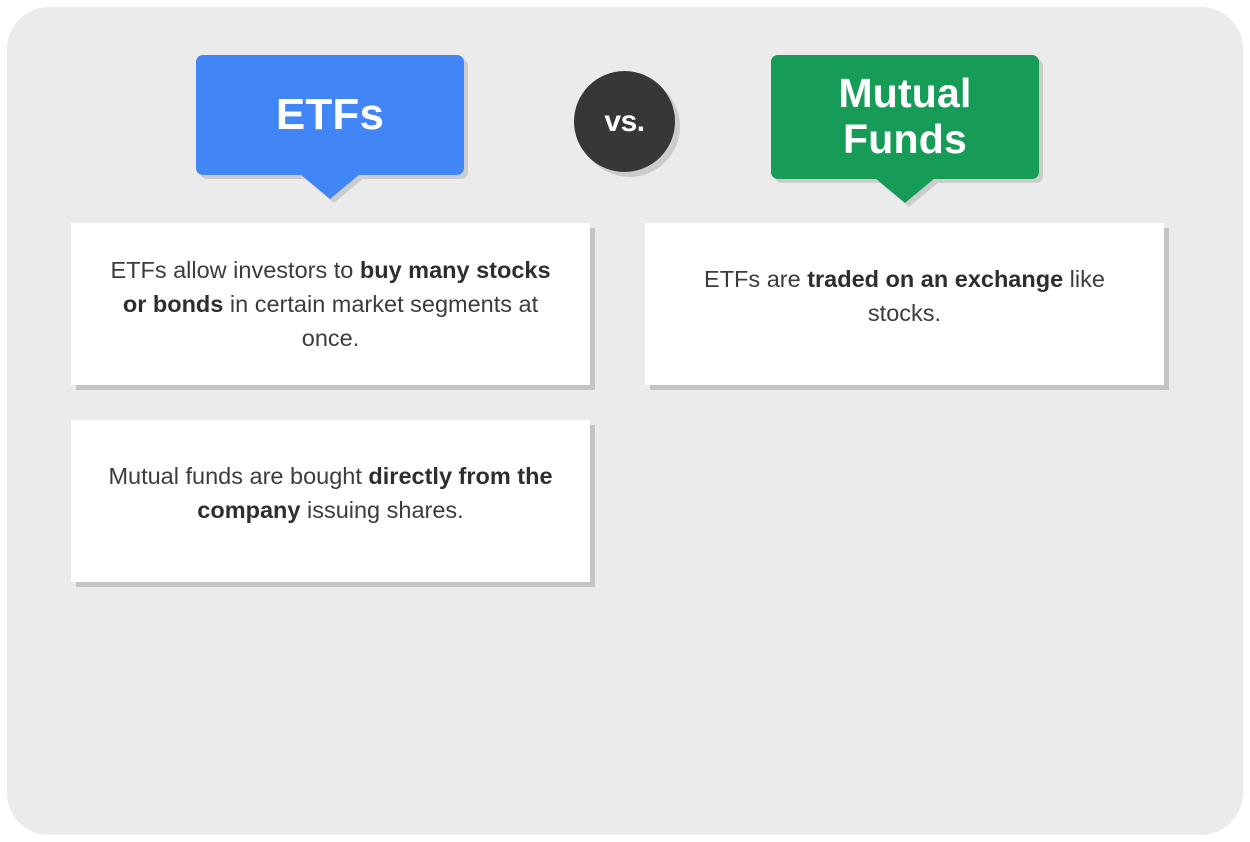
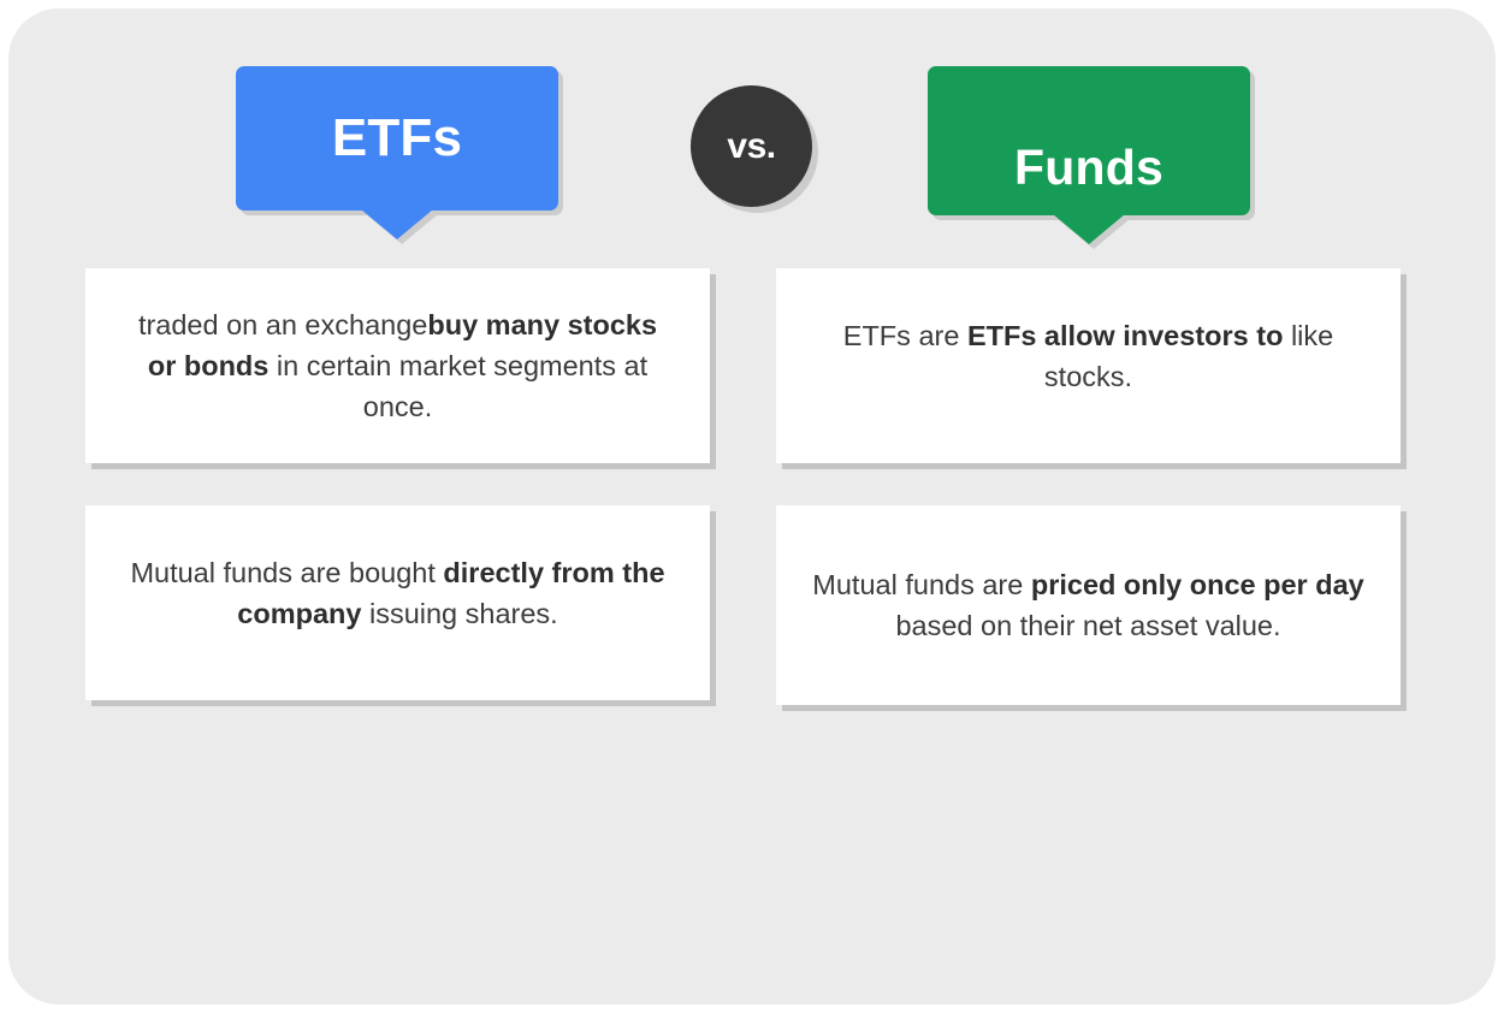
  ETFs
  vs.
- Mutual
  Funds
- ETFs allow investors to buy many stocks or bonds in certain market segments at once.
+ traded on an exchangebuy many stocks or bonds in certain market segments at once.
- ETFs are traded on an exchange like stocks.
+ ETFs are ETFs allow investors to like stocks.
  Mutual funds are bought directly from the company issuing shares.
+ Mutual funds are priced only once per day based on their net asset value.
